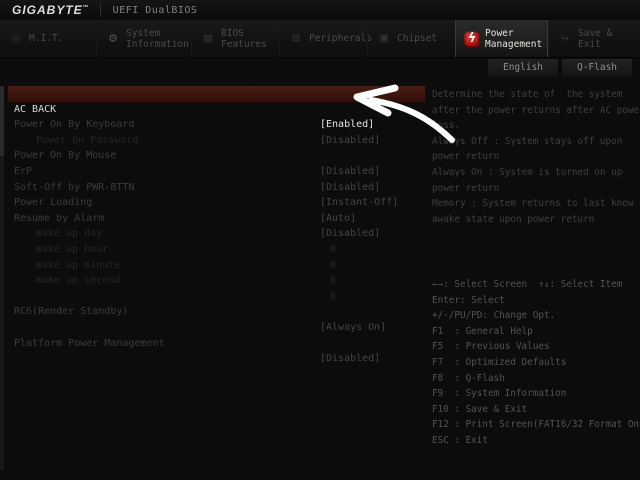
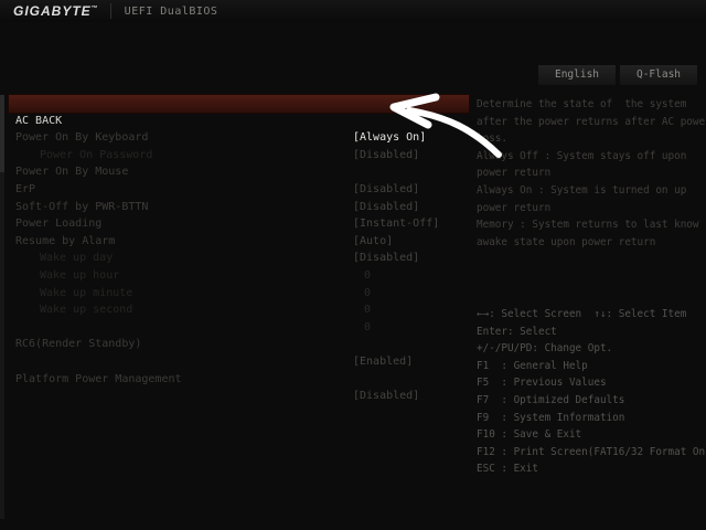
  GIGABYTE
  UEFI DualBIOS
- ◎
- M.I.T.
- ⚙
- System
- Information
- ▤
- BIOS
- Features
- ⊞
- Peripherals
- ▣
- Chipset
- ϟ
- Power
- Management
- ↪
- Save & Exit
  English
  Q-Flash
  AC BACK
- [Enabled]
+ [Always On]
  Power On By Keyboard
  [Disabled]
  Power On Password
  Power On By Mouse
  [Disabled]
  ErP
  [Disabled]
  Soft-Off by PWR-BTTN
  [Instant-Off]
  Power Loading
  [Auto]
  Resume by Alarm
  [Disabled]
  Wake up day
  0
  Wake up hour
  0
  Wake up minute
  0
  Wake up second
  0
  RC6(Render Standby)
- [Always On]
+ [Enabled]
  Platform Power Management
  [Disabled]
  Determine the state of the system
  after the power returns after AC pow
  oss.
  Alwys Off : System stays off upon
  power return
  Always On : System is turned on up
  power return
  Memory : System returns to last know
  awake state upon power return
  ←→: Select Screen ↑↓: Select Item
  Enter: Select
  +/-/PU/PD: Change Opt.
  F1 : General Help
  F5 : Previous Values
  F7 : Optimized Defaults
- F8 : Q-Flash
  F9 : System Information
  F10 : Save & Exit
  F12 : Print Screen(FAT16/32 Format O
  ESC : Exit
